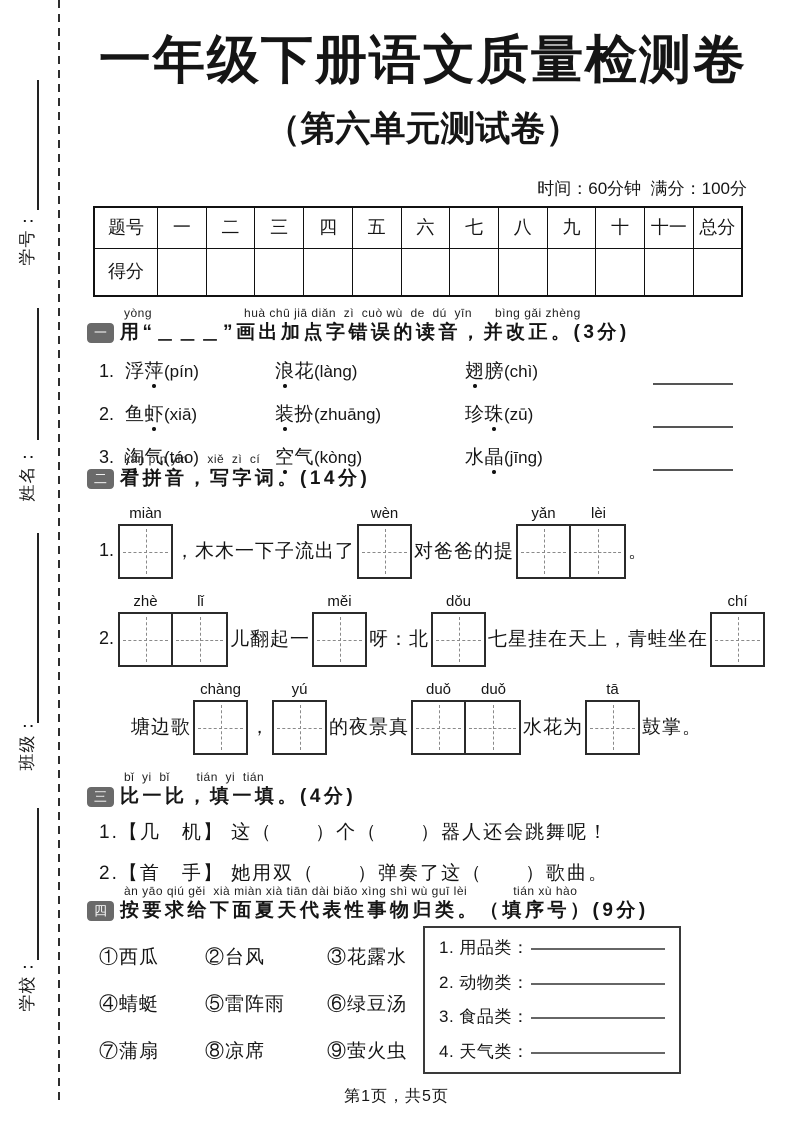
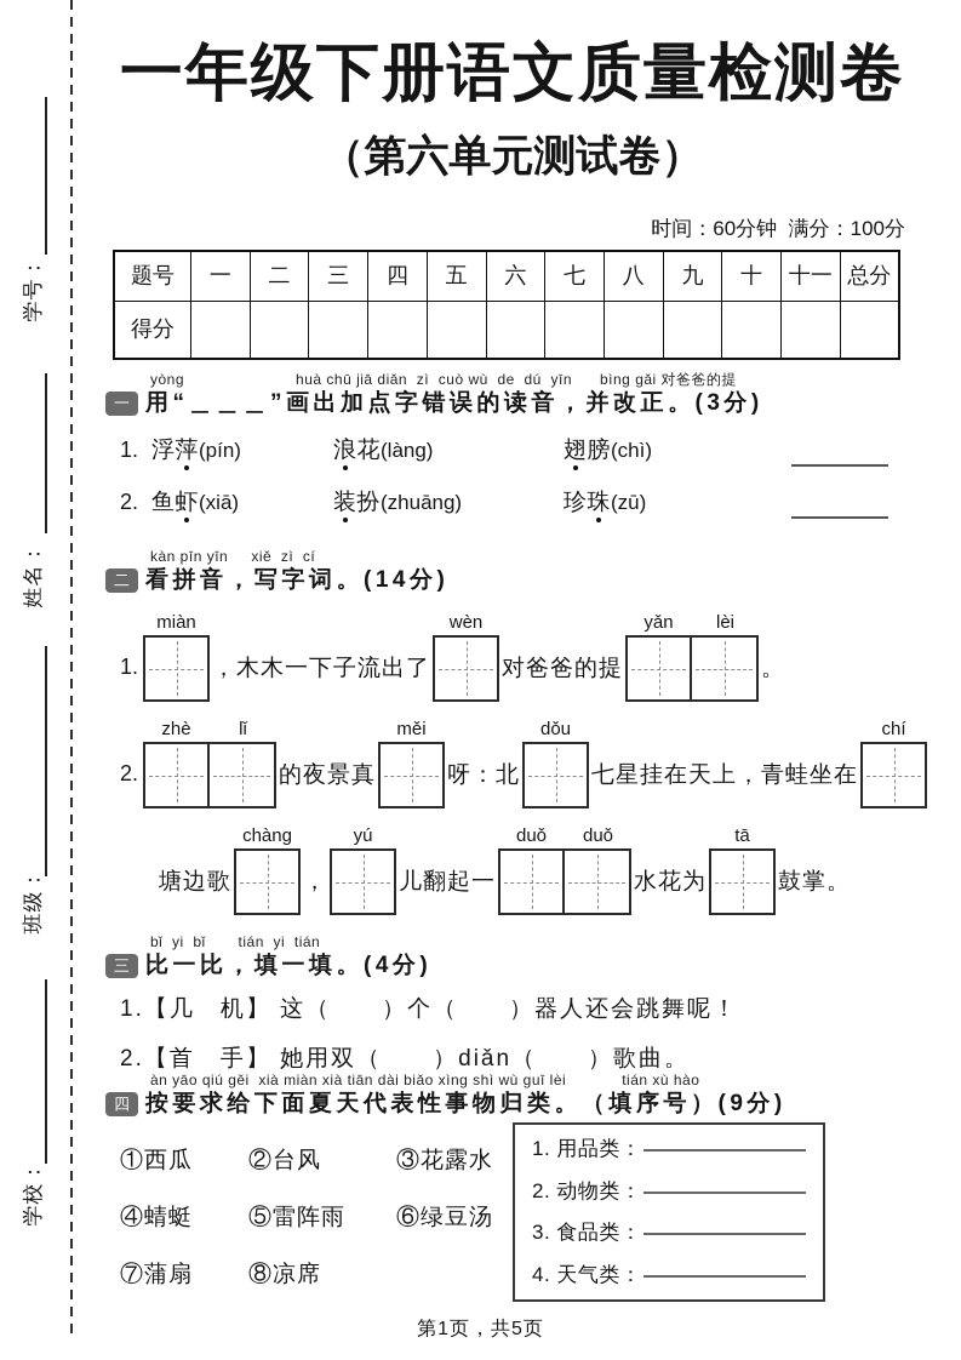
  一年级下册语文质量检测卷
  （第六单元测试卷）
  时间：60分钟 满分：100分
  题号	一	二	三	四	五	六	七	八	九	十	十一	总分
  得分
  一
- yòng huà chū jiā diǎn zì cuò wù de dú yīn bìng gǎi zhèng
+ yòng huà chū jiā diǎn zì cuò wù de dú yīn bìng gǎi 对爸爸的提
  用“＿＿＿”画出加点字错误的读音，并改正。(3分)
  1.
  浮萍(pín)
  浪花(làng)
  翅膀(chì)
  2.
  鱼虾(xiā)
  装扮(zhuāng)
  珍珠(zū)
- 3.
- 淘气(táo)
- 空气(kòng)
- 水晶(jīng)
  二
  kàn pīn yīn xiě zì cí
  看拼音，写字词。(14分)
  1.
  miàn
  ，木木一下子流出了
  wèn
  对爸爸的提
  yǎn
  lèi
  。
  2.
  zhè
  lǐ
- 儿翻起一
+ 的夜景真
  měi
  呀：北
  dǒu
  七星挂在天上，青蛙坐在
  chí
  塘边歌
  chàng
  ，
  yú
- 的夜景真
+ 儿翻起一
  duǒ
  duǒ
  水花为
  tā
  鼓掌。
  三
  bǐ yi bǐ tián yi tián
  比一比，填一填。(4分)
  1.【几 机】 这（ ）个（ ）器人还会跳舞呢！
- 2.【首 手】 她用双（ ）弹奏了这（ ）歌曲。
+ 2.【首 手】 她用双（ ）diǎn（ ）歌曲。
  四
  àn yāo qiú gěi xià miàn xià tiān dài biǎo xìng shì wù guī lèi tián xù hào
  按要求给下面夏天代表性事物归类。（填序号）(9分)
  ①西瓜
  ②台风
  ③花露水
  ④蜻蜓
  ⑤雷阵雨
  ⑥绿豆汤
  ⑦蒲扇
  ⑧凉席
- ⑨萤火虫
  1. 用品类：
  2. 动物类：
  3. 食品类：
  4. 天气类：
  第1页，共5页
